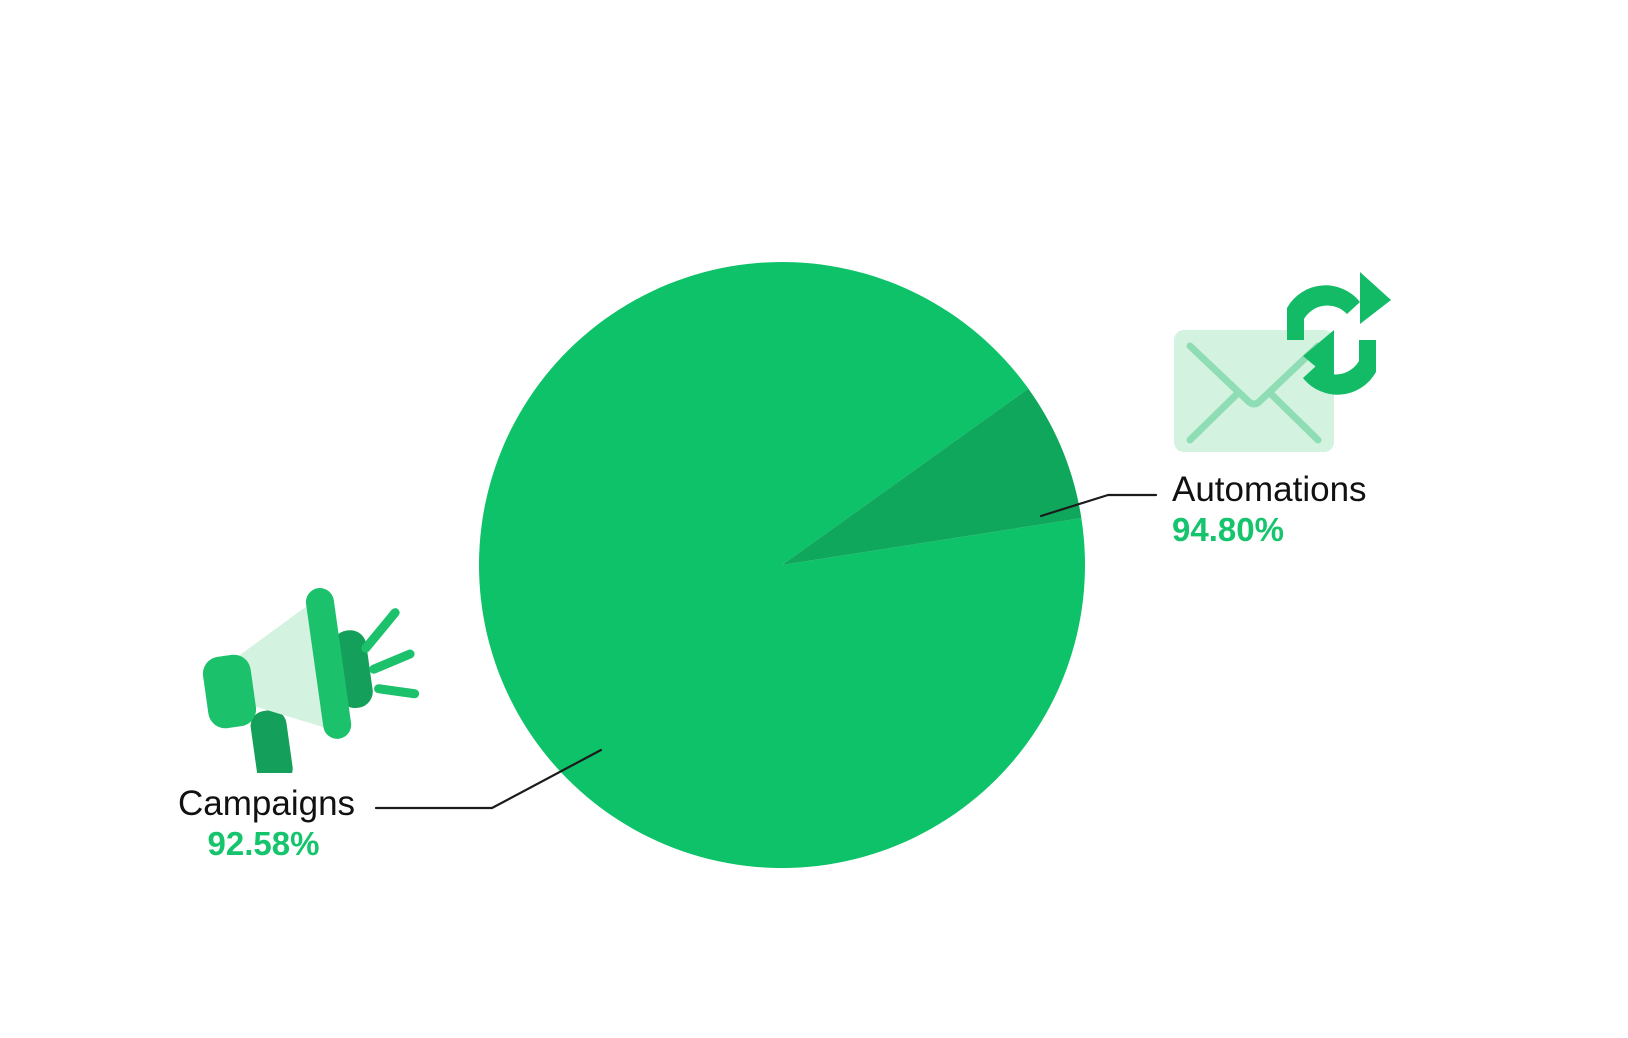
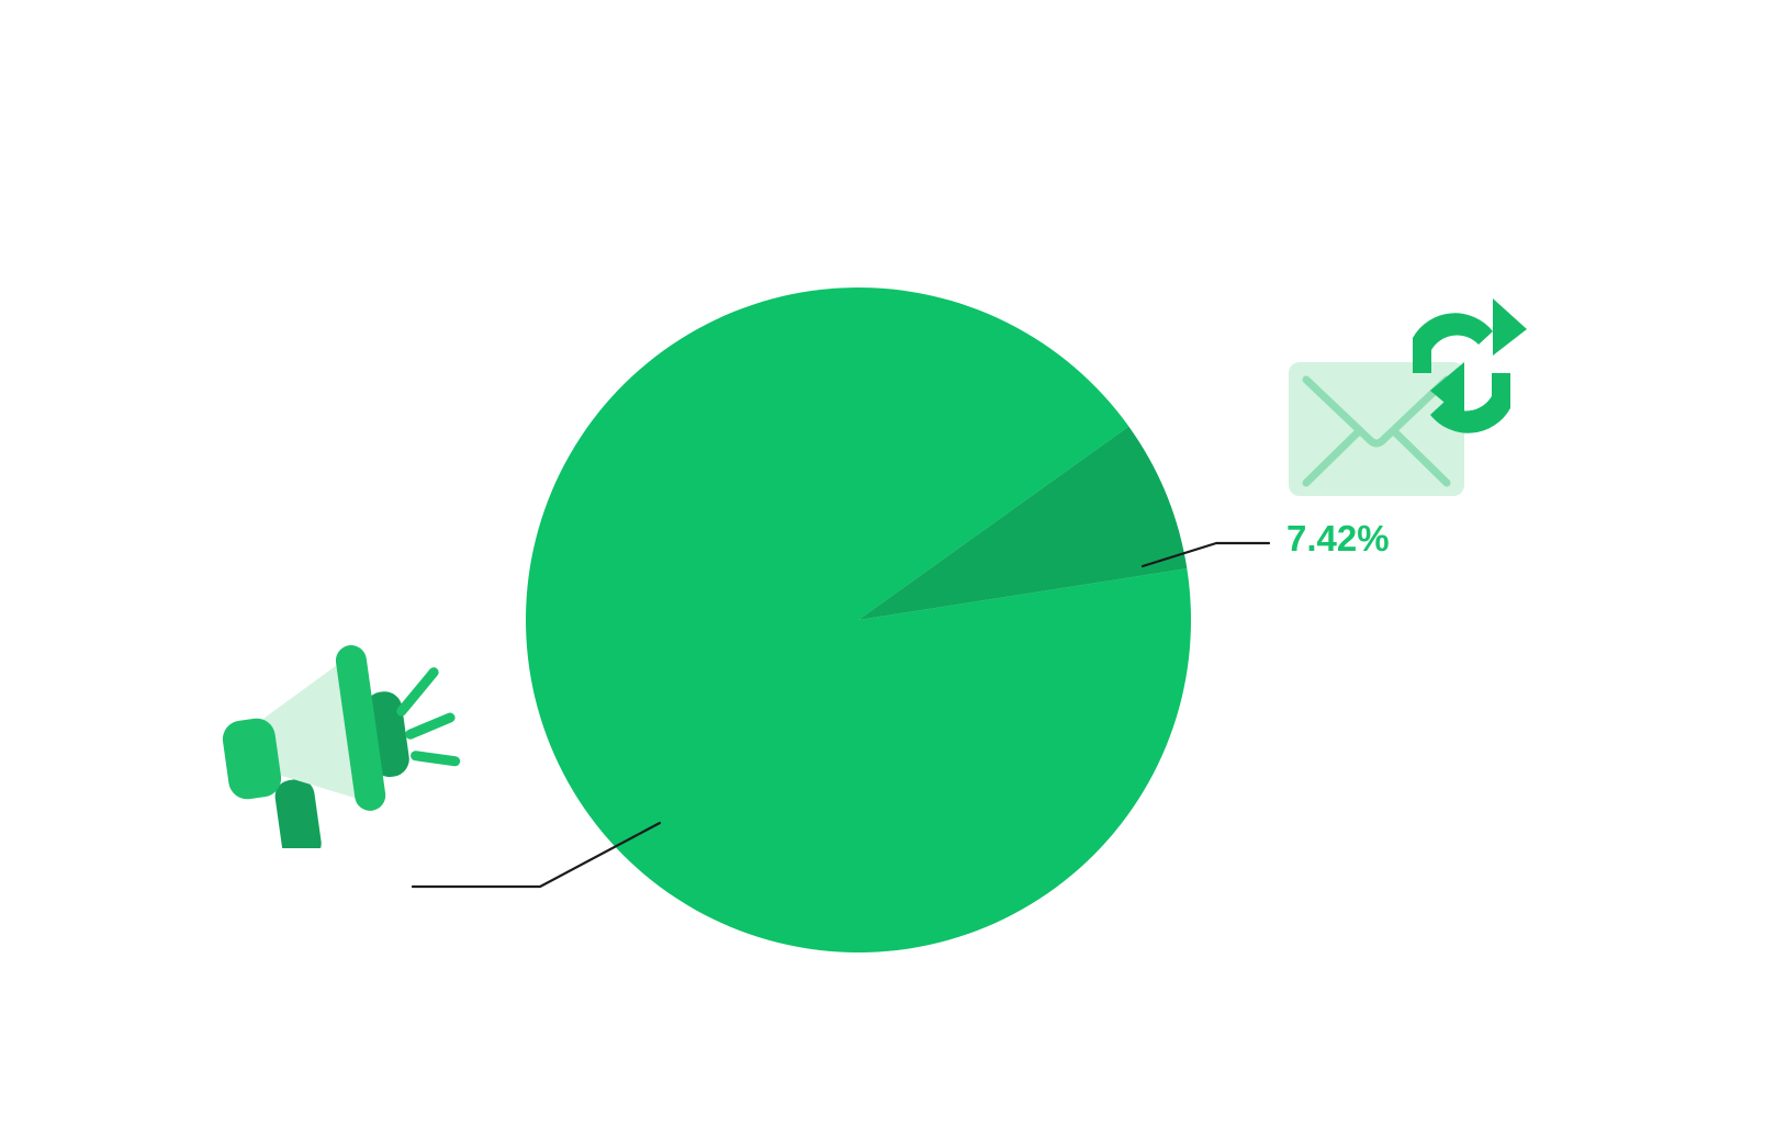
- Campaigns
- 92.58%
- Automations
- 94.80%
+ 7.42%
